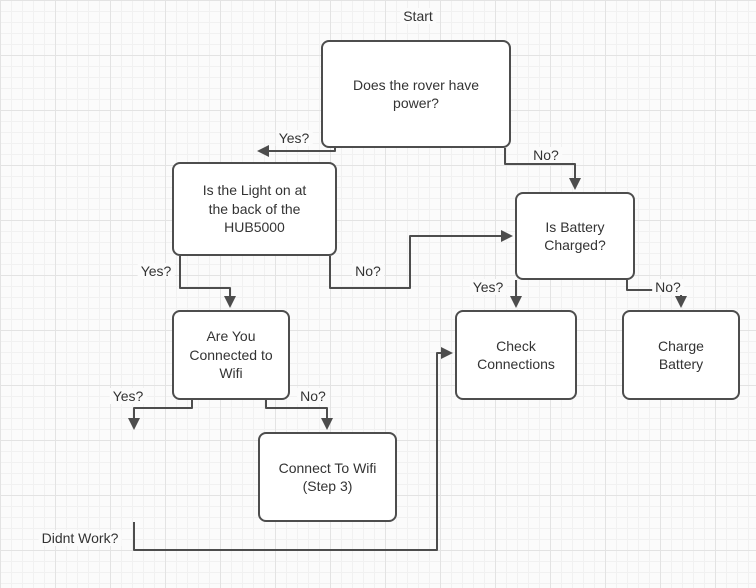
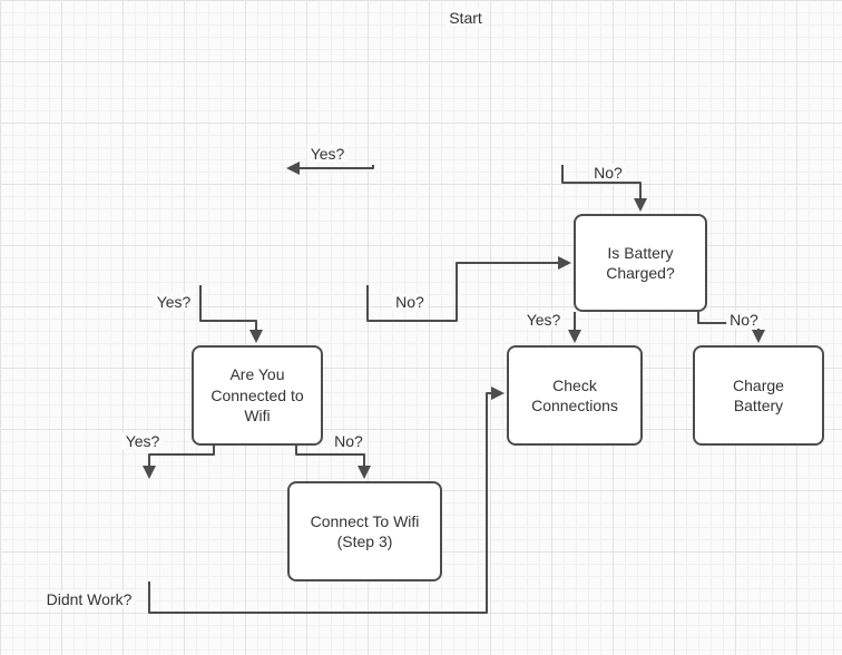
- Does the rover have
- power?
- Is the Light on at
- the back of the
- HUB5000
  Is Battery
  Charged?
  Are You
  Connected to
  Wifi
  Check
  Connections
  Charge
  Battery
  Connect To Wifi
  (Step 3)
  Start
  Yes?
  No?
  Yes?
  No?
  Yes?
  No?
  Yes?
  No?
  Didnt Work?
